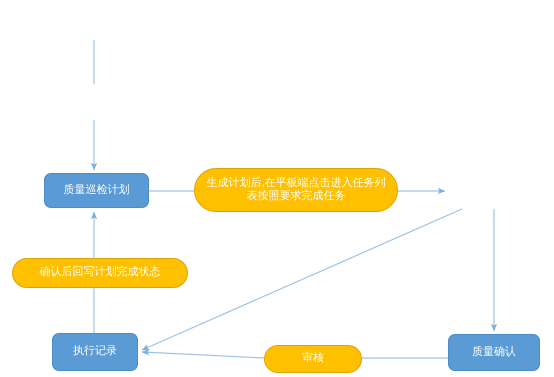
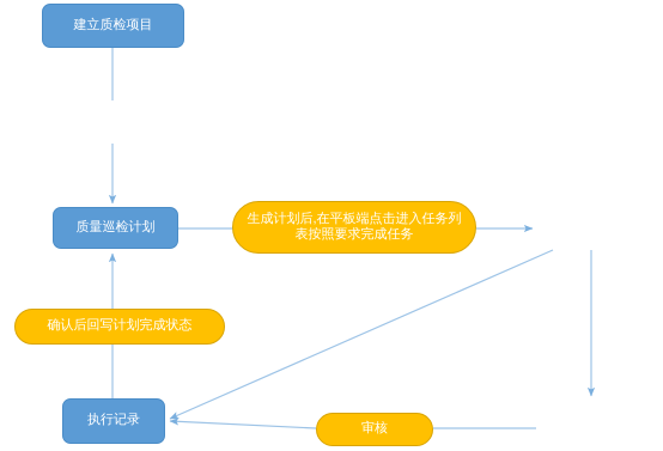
+ 建立质检项目
  质量巡检计划
  生成计划后,在平板端点击进入任务列
  表按照要求完成任务
  确认后回写计划完成状态
  执行记录
  审核
- 质量确认
